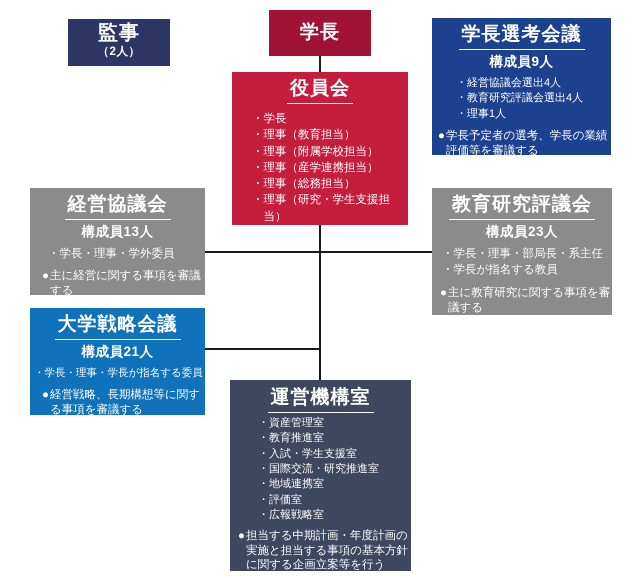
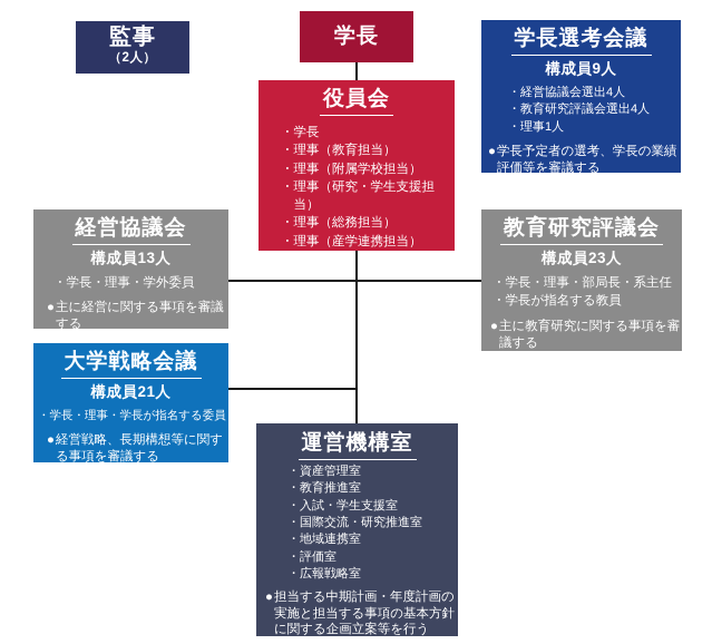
  監事
  （2人）
  学長
  学長選考会議
  構成員9人
  ・
  経営協議会選出4人
  ・
  教育研究評議会選出4人
  ・
  理事1人
  ●
  学長予定者の選考、学長の業績評価等を審議する
  役員会
  ・
  学長
  ・
  理事（教育担当）
  ・
  理事（附属学校担当）
  ・
- 理事（産学連携担当）
+ 理事（研究・学生支援担当）
  ・
  理事（総務担当）
  ・
- 理事（研究・学生支援担当）
+ 理事（産学連携担当）
  経営協議会
  構成員13人
  ・
  学長・理事・学外委員
  ●
  主に経営に関する事項を審議する
  教育研究評議会
  構成員23人
  ・
  学長・理事・部局長・系主任
  ・
  学長が指名する教員
  ●
  主に教育研究に関する事項を審議する
  大学戦略会議
  構成員21人
  ・
  学長・理事・学長が指名する委員
  ●
  経営戦略、長期構想等に関する事項を審議する
  運営機構室
  ・
  資産管理室
  ・
  教育推進室
  ・
  入試・学生支援室
  ・
  国際交流・研究推進室
  ・
  地域連携室
  ・
  評価室
  ・
  広報戦略室
  ●
  担当する中期計画・年度計画の実施と担当する事項の基本方針に関する企画立案等を行う
